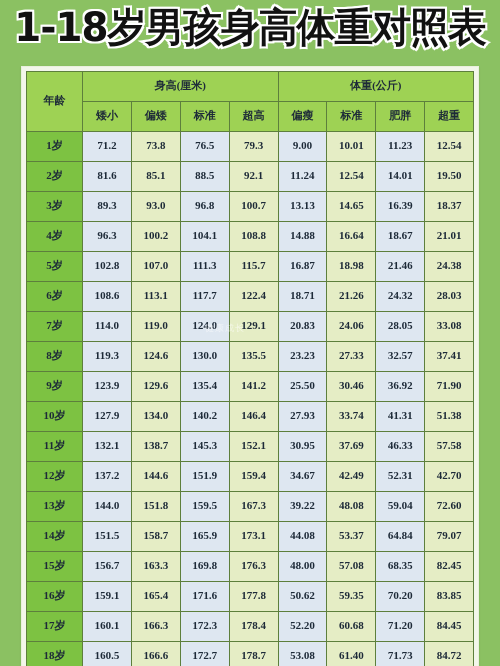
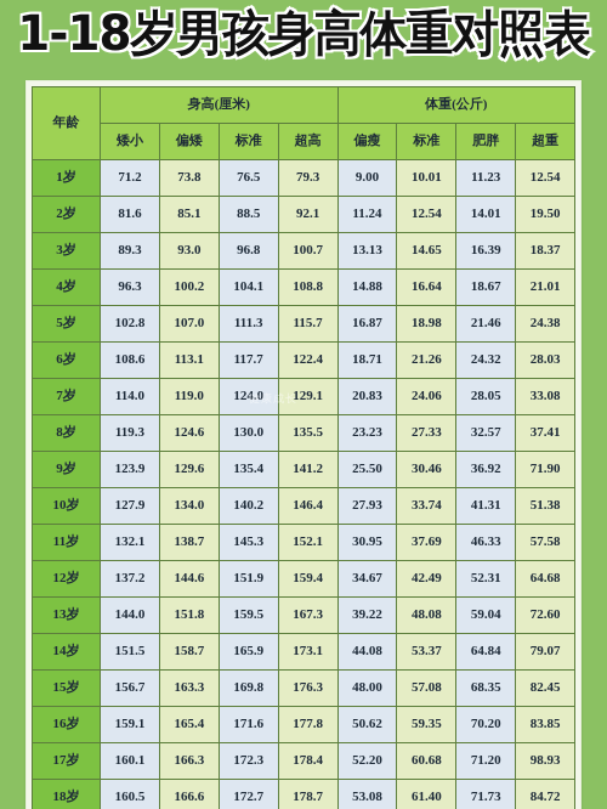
  1-18岁男孩身高体重对照表
  年龄	身高(厘米)	体重(公斤)
  矮小	偏矮	标准	超高	偏瘦	标准	肥胖	超重
  1岁	71.2	73.8	76.5	79.3	9.00	10.01	11.23	12.54
  2岁	81.6	85.1	88.5	92.1	11.24	12.54	14.01	19.50
  3岁	89.3	93.0	96.8	100.7	13.13	14.65	16.39	18.37
  4岁	96.3	100.2	104.1	108.8	14.88	16.64	18.67	21.01
  5岁	102.8	107.0	111.3	115.7	16.87	18.98	21.46	24.38
  6岁	108.6	113.1	117.7	122.4	18.71	21.26	24.32	28.03
  7岁	114.0	119.0	124.0	129.1	20.83	24.06	28.05	33.08
  8岁	119.3	124.6	130.0	135.5	23.23	27.33	32.57	37.41
  9岁	123.9	129.6	135.4	141.2	25.50	30.46	36.92	71.90
  10岁	127.9	134.0	140.2	146.4	27.93	33.74	41.31	51.38
  11岁	132.1	138.7	145.3	152.1	30.95	37.69	46.33	57.58
- 12岁	137.2	144.6	151.9	159.4	34.67	42.49	52.31	42.70
+ 12岁	137.2	144.6	151.9	159.4	34.67	42.49	52.31	64.68
  13岁	144.0	151.8	159.5	167.3	39.22	48.08	59.04	72.60
  14岁	151.5	158.7	165.9	173.1	44.08	53.37	64.84	79.07
  15岁	156.7	163.3	169.8	176.3	48.00	57.08	68.35	82.45
  16岁	159.1	165.4	171.6	177.8	50.62	59.35	70.20	83.85
- 17岁	160.1	166.3	172.3	178.4	52.20	60.68	71.20	84.45
+ 17岁	160.1	166.3	172.3	178.4	52.20	60.68	71.20	98.93
  18岁	160.5	166.6	172.7	178.7	53.08	61.40	71.73	84.72
  健康成长
